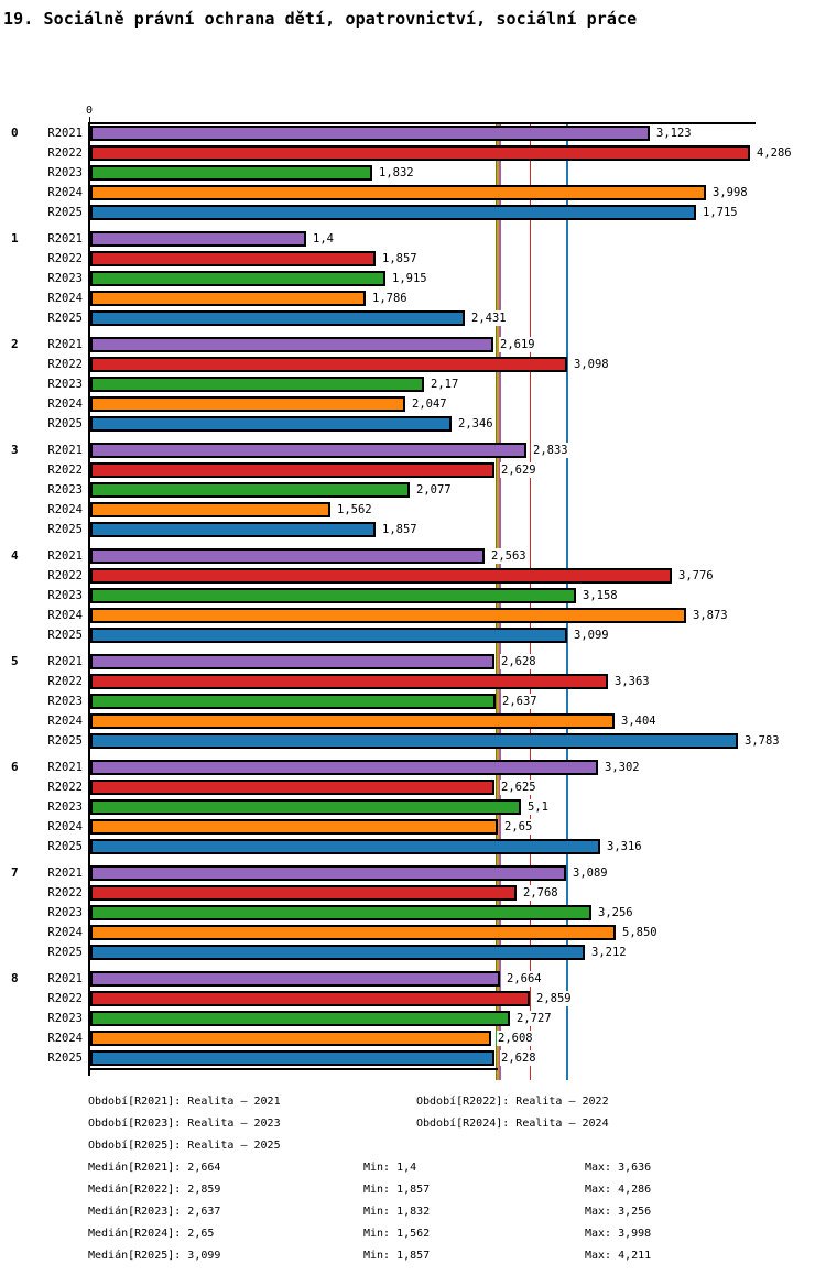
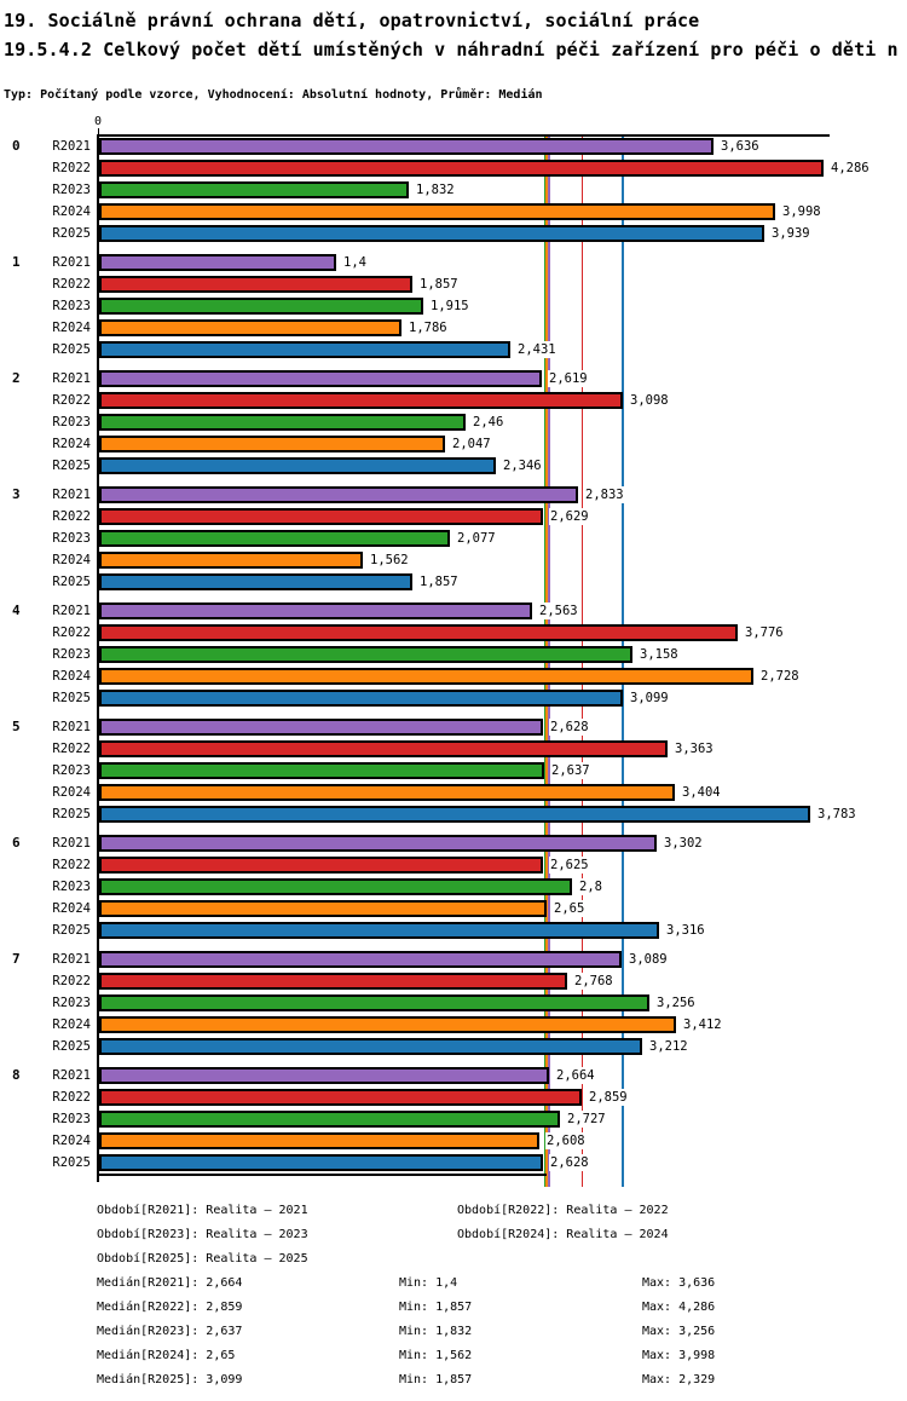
  19. Sociálně právní ochrana dětí, opatrovnictví, sociální práce
+ 19.5.4.2 Celkový počet dětí umístěných v náhradní péči zařízení pro péči o děti n
+ Typ: Počítaný podle vzorce, Vyhodnocení: Absolutní hodnoty, Průměr: Medián
  0
  0
  R2021
- 3,123
+ 3,636
  R2022
  4,286
  R2023
  1,832
  R2024
  3,998
  R2025
- 1,715
+ 3,939
  1
  R2021
  1,4
  R2022
  1,857
  R2023
  1,915
  R2024
  1,786
  R2025
  2,431
  2
  R2021
  2,619
  R2022
  3,098
  R2023
- 2,17
+ 2,46
  R2024
  2,047
  R2025
  2,346
  3
  R2021
  2,833
  R2022
  2,629
  R2023
  2,077
  R2024
  1,562
  R2025
  1,857
  4
  R2021
  2,563
  R2022
  3,776
  R2023
  3,158
  R2024
- 3,873
+ 2,728
  R2025
  3,099
  5
  R2021
  2,628
  R2022
  3,363
  R2023
  2,637
  R2024
  3,404
  R2025
  3,783
  6
  R2021
  3,302
  R2022
  2,625
  R2023
- 5,1
+ 2,8
  R2024
  2,65
  R2025
  3,316
  7
  R2021
  3,089
  R2022
  2,768
  R2023
  3,256
  R2024
- 5,850
+ 3,412
  R2025
  3,212
  8
  R2021
  2,664
  R2022
  2,859
  R2023
  2,727
  R2024
  2,608
  R2025
  2,628
  Období[R2021]: Realita – 2021
  Období[R2022]: Realita – 2022
  Období[R2023]: Realita – 2023
  Období[R2024]: Realita – 2024
  Období[R2025]: Realita – 2025
  Medián[R2021]: 2,664
  Min: 1,4
  Max: 3,636
  Medián[R2022]: 2,859
  Min: 1,857
  Max: 4,286
  Medián[R2023]: 2,637
  Min: 1,832
  Max: 3,256
  Medián[R2024]: 2,65
  Min: 1,562
  Max: 3,998
  Medián[R2025]: 3,099
  Min: 1,857
- Max: 4,211
+ Max: 2,329
